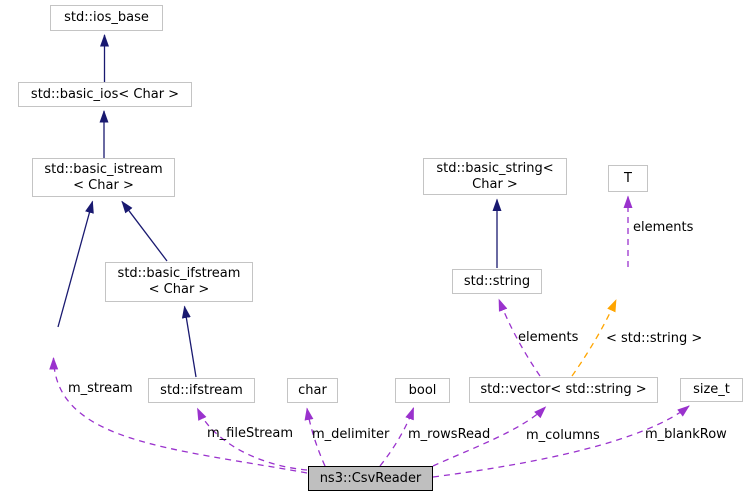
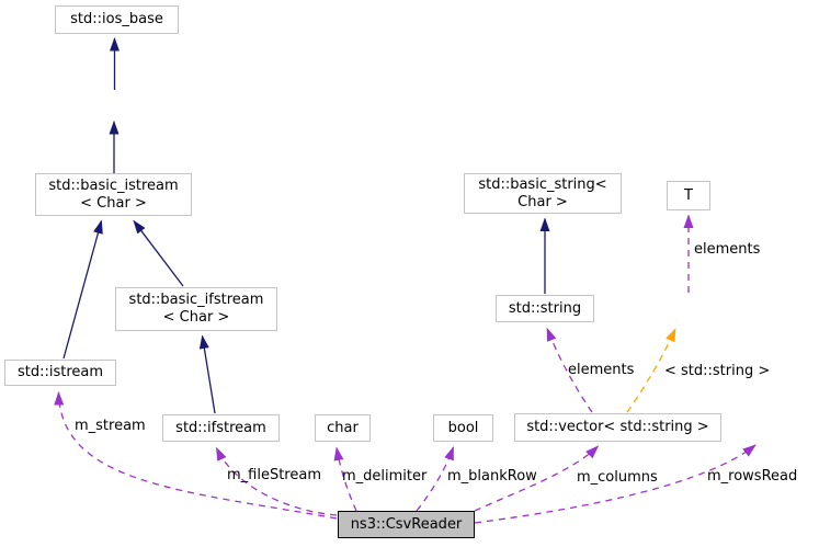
  std::ios_base
- std::basic_ios< Char >
  std::basic_istream
  < Char >
  std::basic_ifstream
  < Char >
+ std::istream
  std::ifstream
  char
  bool
  std::basic_string<
  Char >
  std::string
  T
  std::vector< std::string >
- size_t
  ns3::CsvReader
  m_stream
  m_fileStream
  m_delimiter
- m_rowsRead
+ m_blankRow
  m_columns
- m_blankRow
+ m_rowsRead
  elements
  elements
  < std::string >
